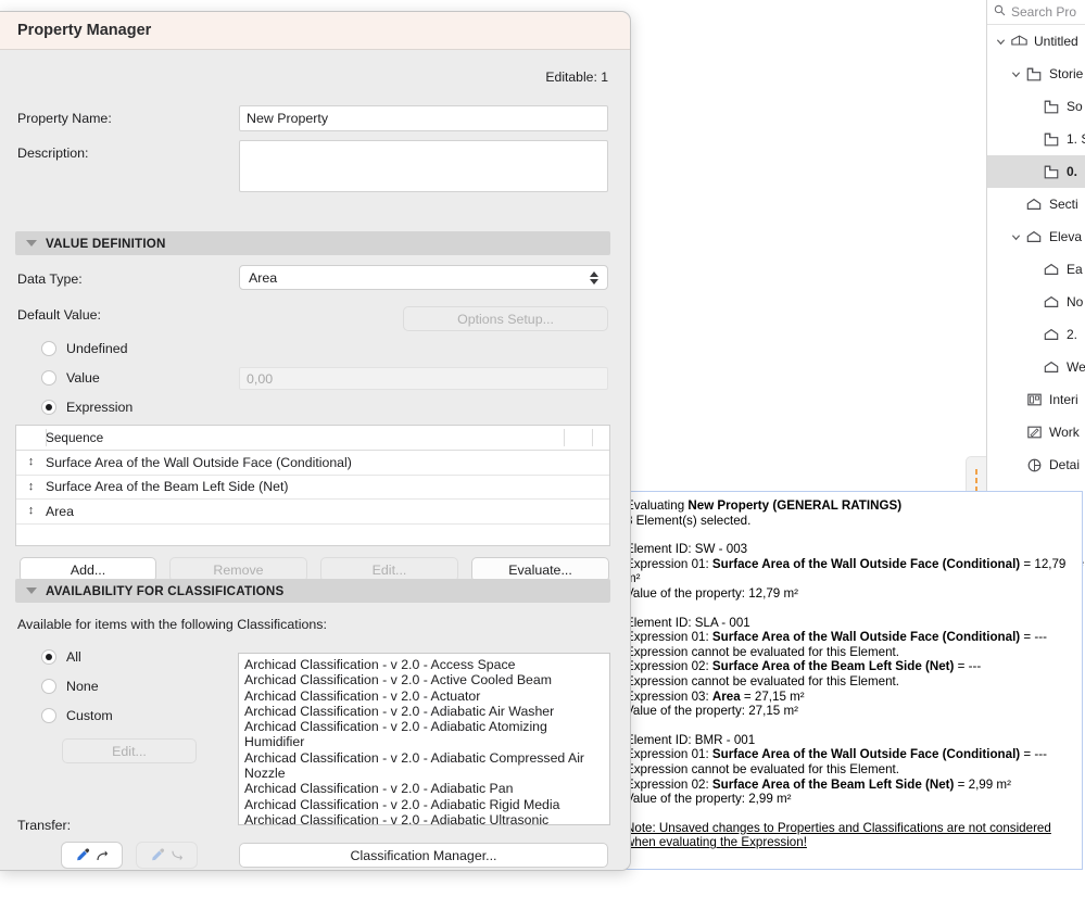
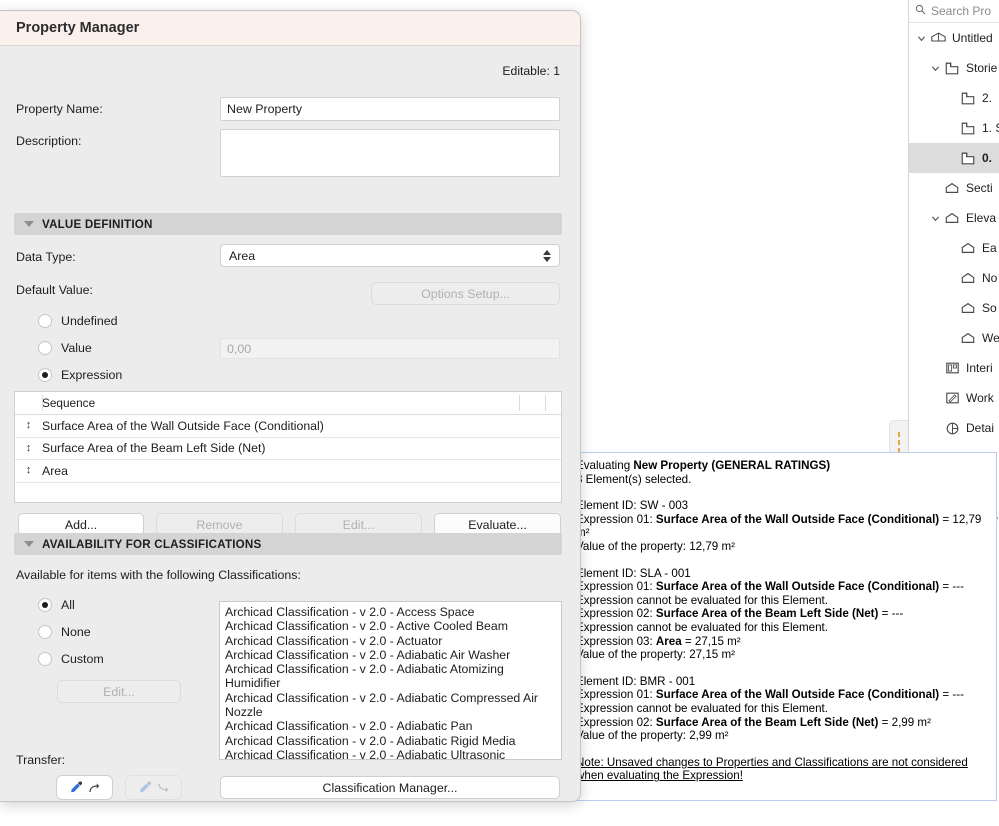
  Search Pro
  Untitled
  Storie
- So
+ 2.
  0.
  Secti
  Eleva
  Ea
  No
- 2.
+ So
  We
  Interi
  Work
  Detai
  valuating New Property (GENERAL RATINGS)
  Element(s) selected.
  lement ID: SW - 003
  xpression 01: Surface Area of the Wall Outside Face (Conditional) = 12,79 ²
  alue of the property: 12,79 m²
  lement ID: SLA - 001
  xpression 01: Surface Area of the Wall Outside Face (Conditional) = ---
  xpression cannot be evaluated for this Element.
  xpression 02: Surface Area of the Beam Left Side (Net) = ---
  xpression cannot be evaluated for this Element.
  xpression 03: Area = 27,15 m²
  alue of the property: 27,15 m²
  lement ID: BMR - 001
  xpression 01: Surface Area of the Wall Outside Face (Conditional) = ---
  xpression cannot be evaluated for this Element.
  xpression 02: Surface Area of the Beam Left Side (Net) = 2,99 m²
  alue of the property: 2,99 m²
  ote: Unsaved changes to Properties and Classifications are not considered hen evaluating the Expression!
  Property Manager
  Editable: 1
  Property Name:
  New Property
  Description:
  VALUE DEFINITION
  Data Type:
  Area
  Default Value:
  Options Setup...
  Undefined
  Value
  0,00
  Expression
  Sequence
  ↕
  Surface Area of the Wall Outside Face (Conditional)
  ↕
  Surface Area of the Beam Left Side (Net)
  ↕
  Area
  Add...
  Remove
  Edit...
  Evaluate...
  AVAILABILITY FOR CLASSIFICATIONS
  Available for items with the following Classifications:
  All
  None
  Custom
  Edit...
  Archicad Classification - v 2.0 - Access Space
  Archicad Classification - v 2.0 - Active Cooled Beam
  Archicad Classification - v 2.0 - Actuator
  Archicad Classification - v 2.0 - Adiabatic Air Washer
  Archicad Classification - v 2.0 - Adiabatic Atomizing Humidifier
  Archicad Classification - v 2.0 - Adiabatic Compressed Air Nozzle
  Archicad Classification - v 2.0 - Adiabatic Pan
  Archicad Classification - v 2.0 - Adiabatic Rigid Media
  Archicad Classification - v 2.0 - Adiabatic Ultrasonic
  Transfer:
  Classification Manager...
